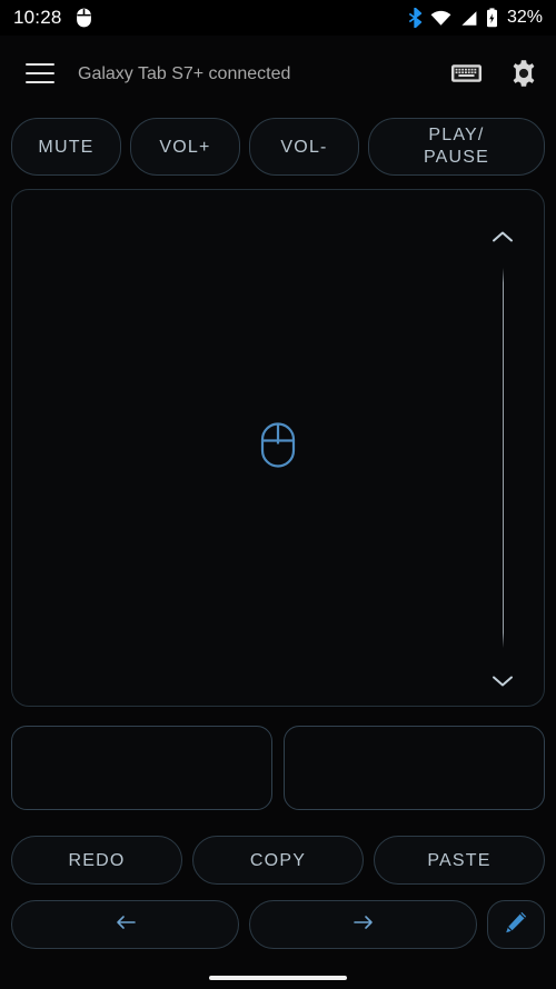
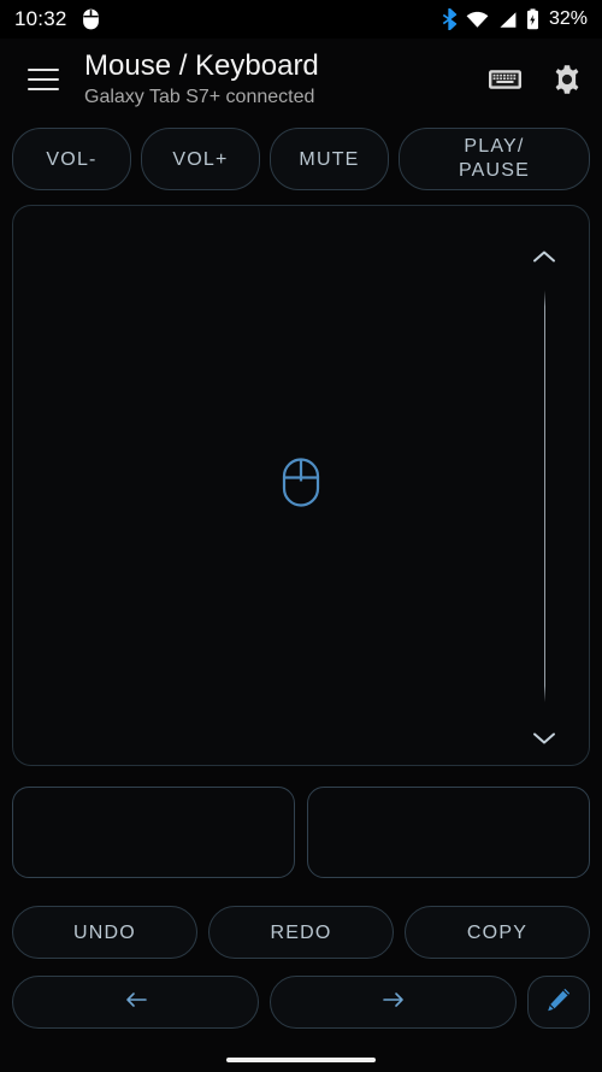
- 10:28
+ 10:32
  32%
+ Mouse / Keyboard
  Galaxy Tab S7+ connected
- MUTE
+ VOL-
  VOL+
- VOL-
+ MUTE
  PLAY/
  PAUSE
+ UNDO
  REDO
  COPY
- PASTE
